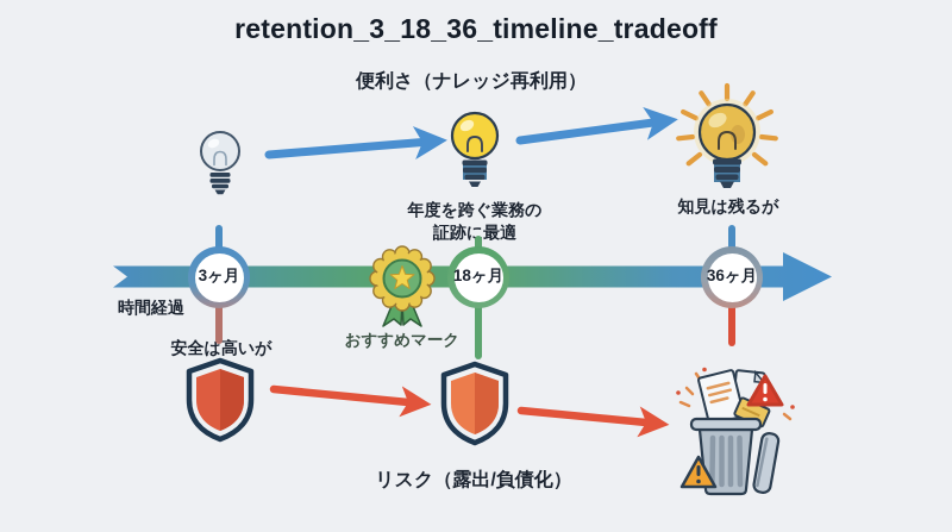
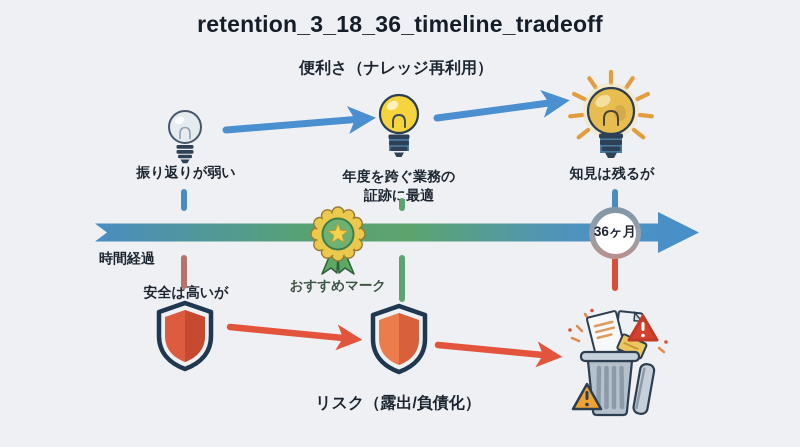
  retention_3_18_36_timeline_tradeoff
  便利さ（ナレッジ再利用）
  リスク（露出/負債化）
  時間経過
+ 振り返りが弱い
  年度を跨ぐ業務の
  証跡に最適
  知見は残るが
- 3ヶ月
- 18ヶ月
  36ヶ月
  おすすめマーク
  安全は高いが
